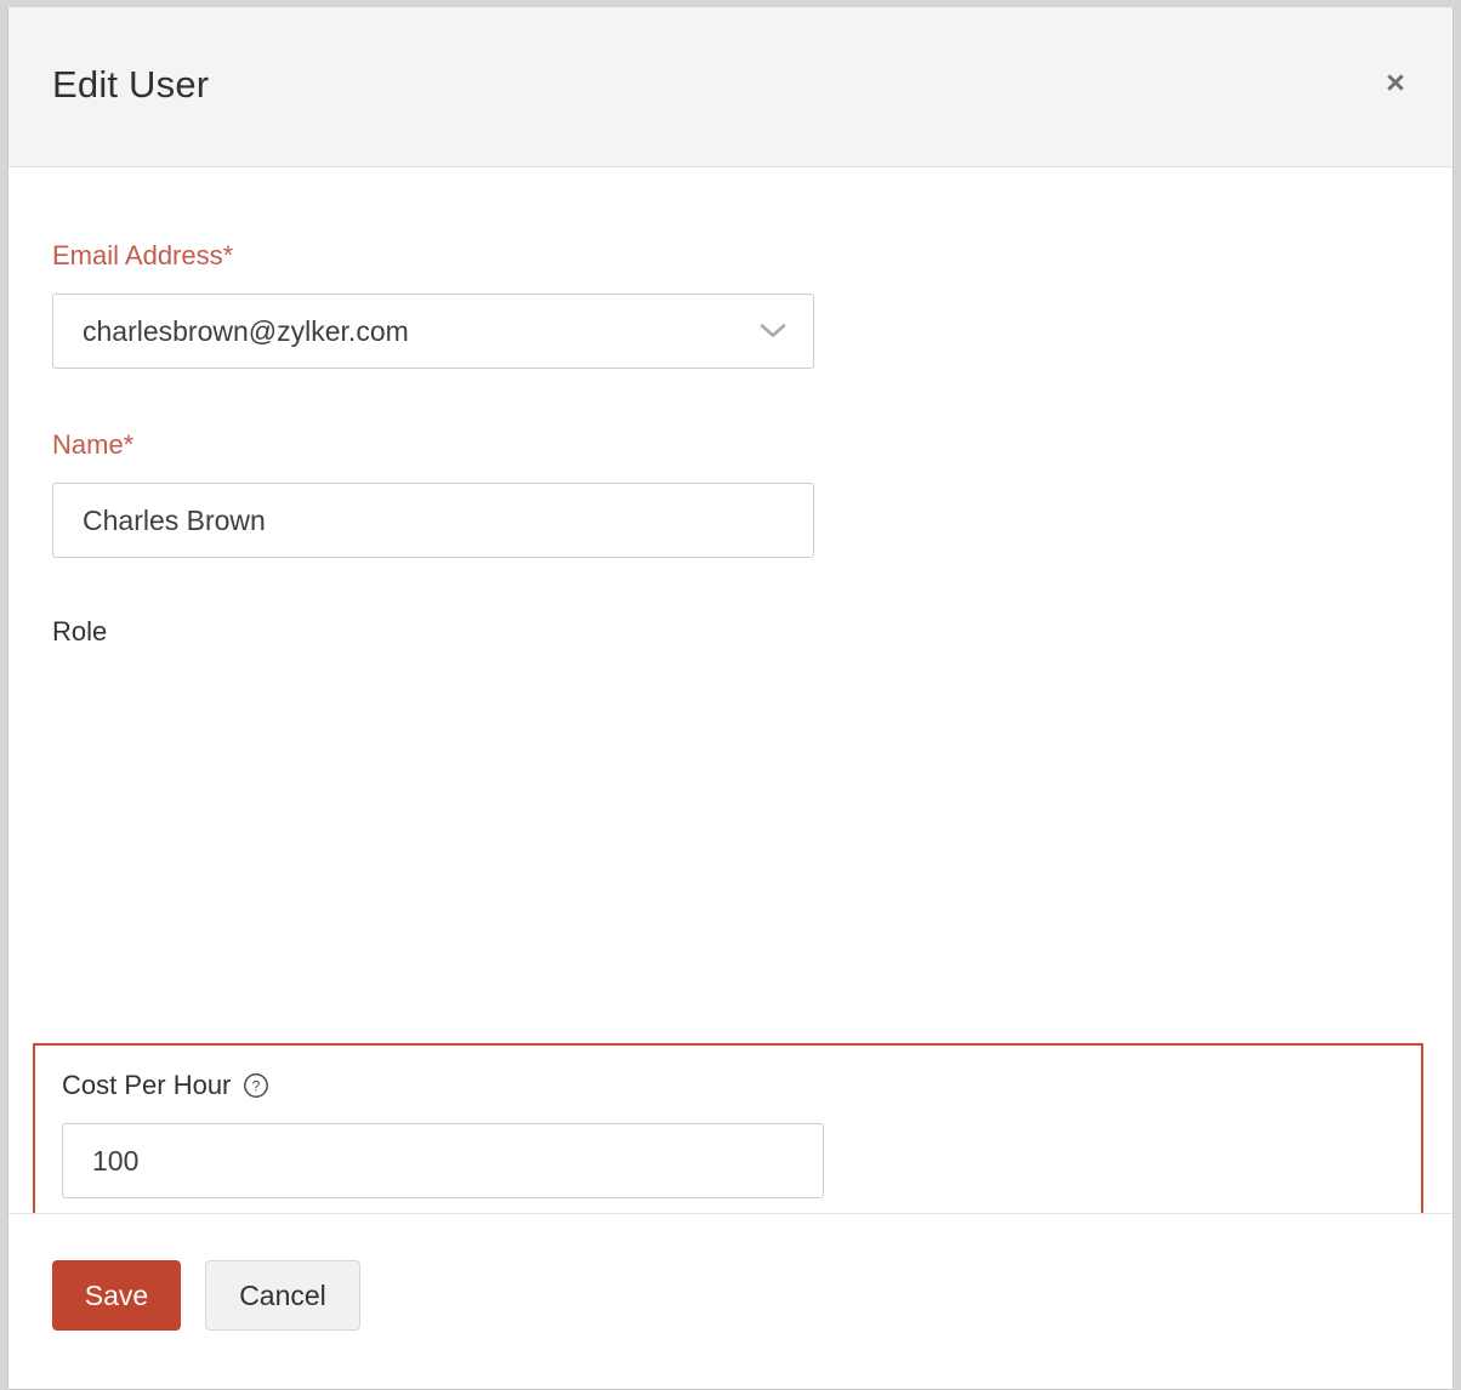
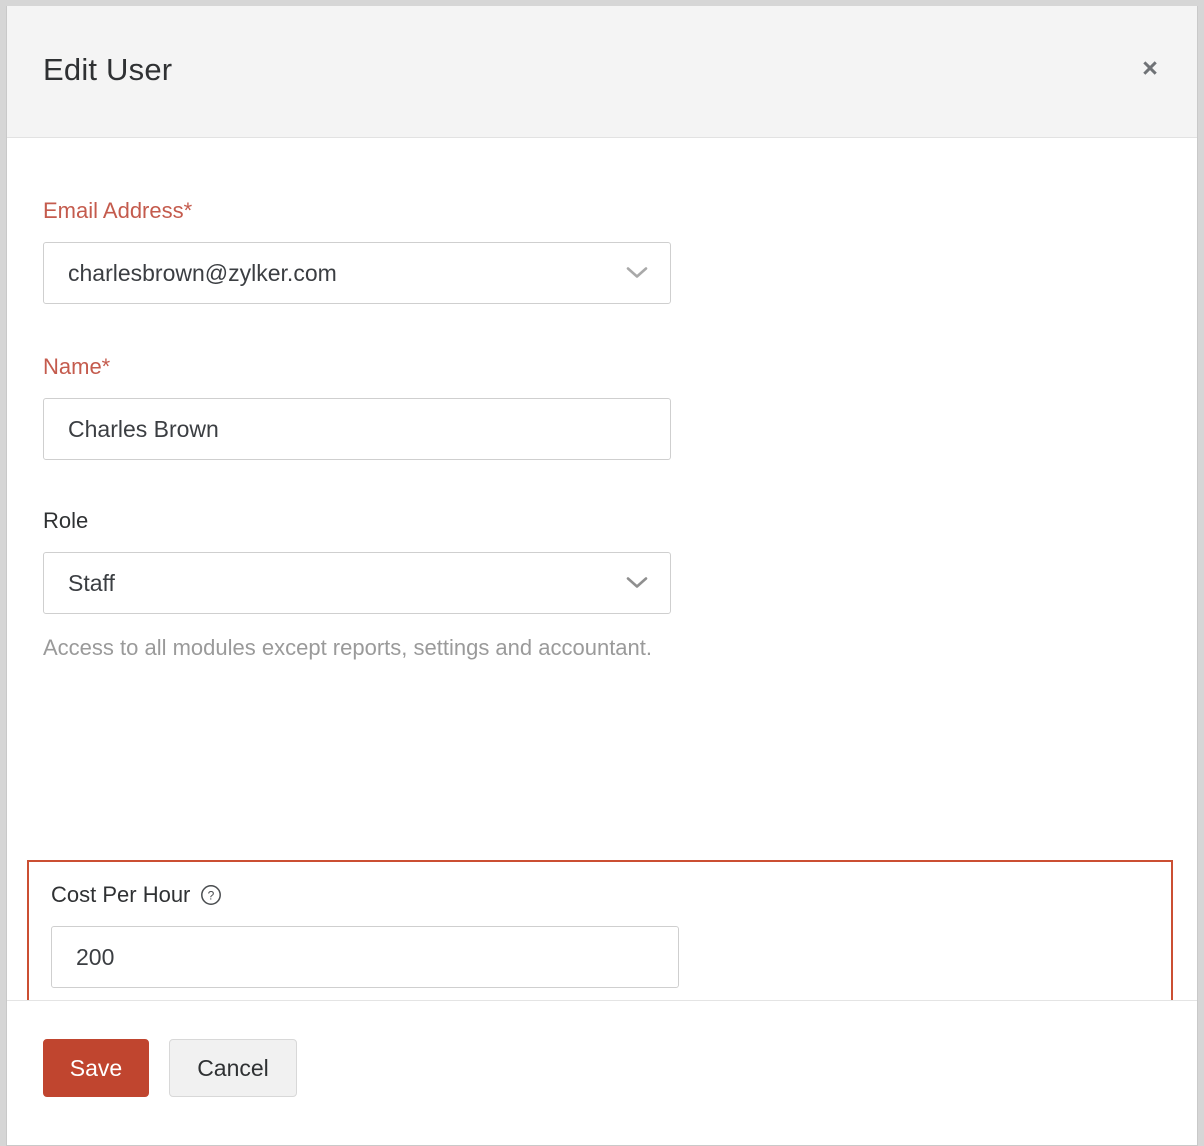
  Edit User
  ×
  Email Address*
  charlesbrown@zylker.com
  Name*
  Charles Brown
  Role
+ Staff
+ Access to all modules except reports, settings and accountant.
  Cost Per Hour
  ?
- 100
+ 200
  Save
  Cancel
